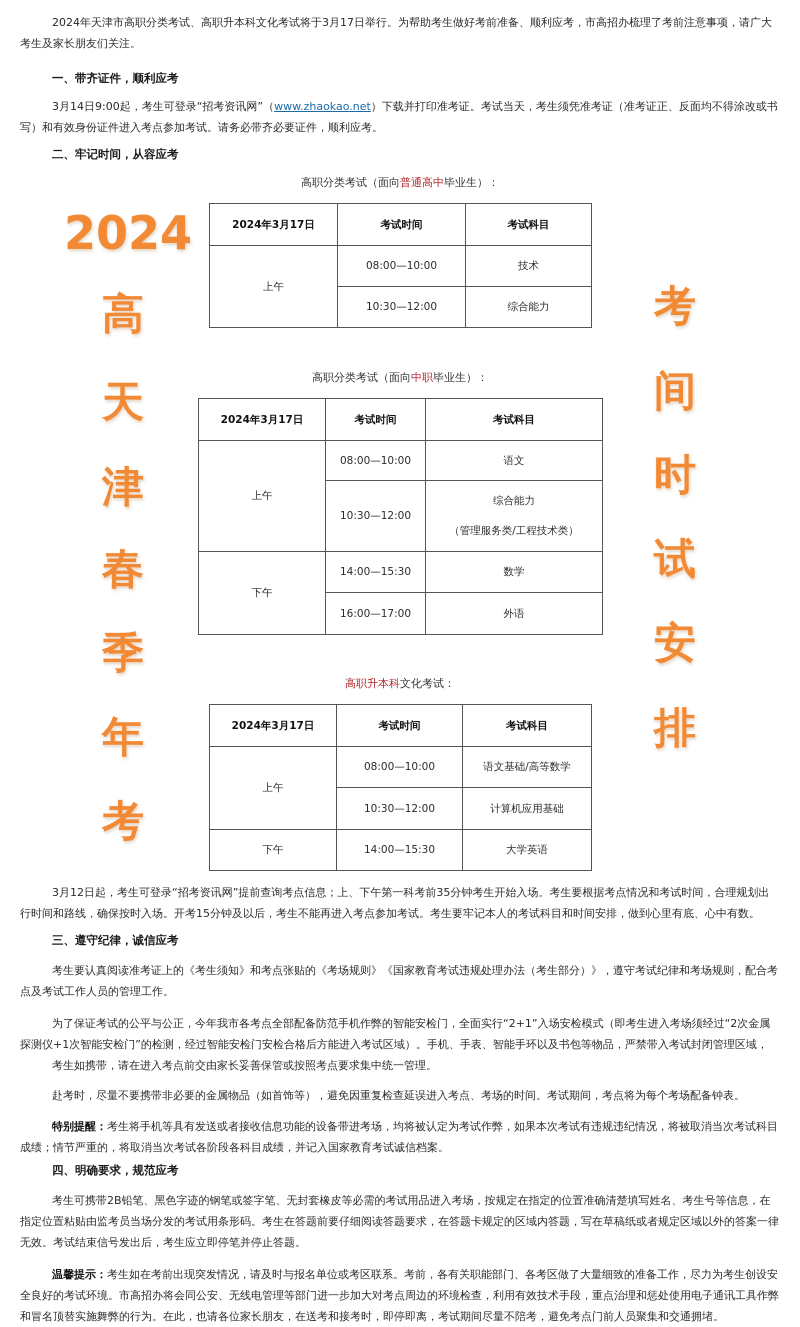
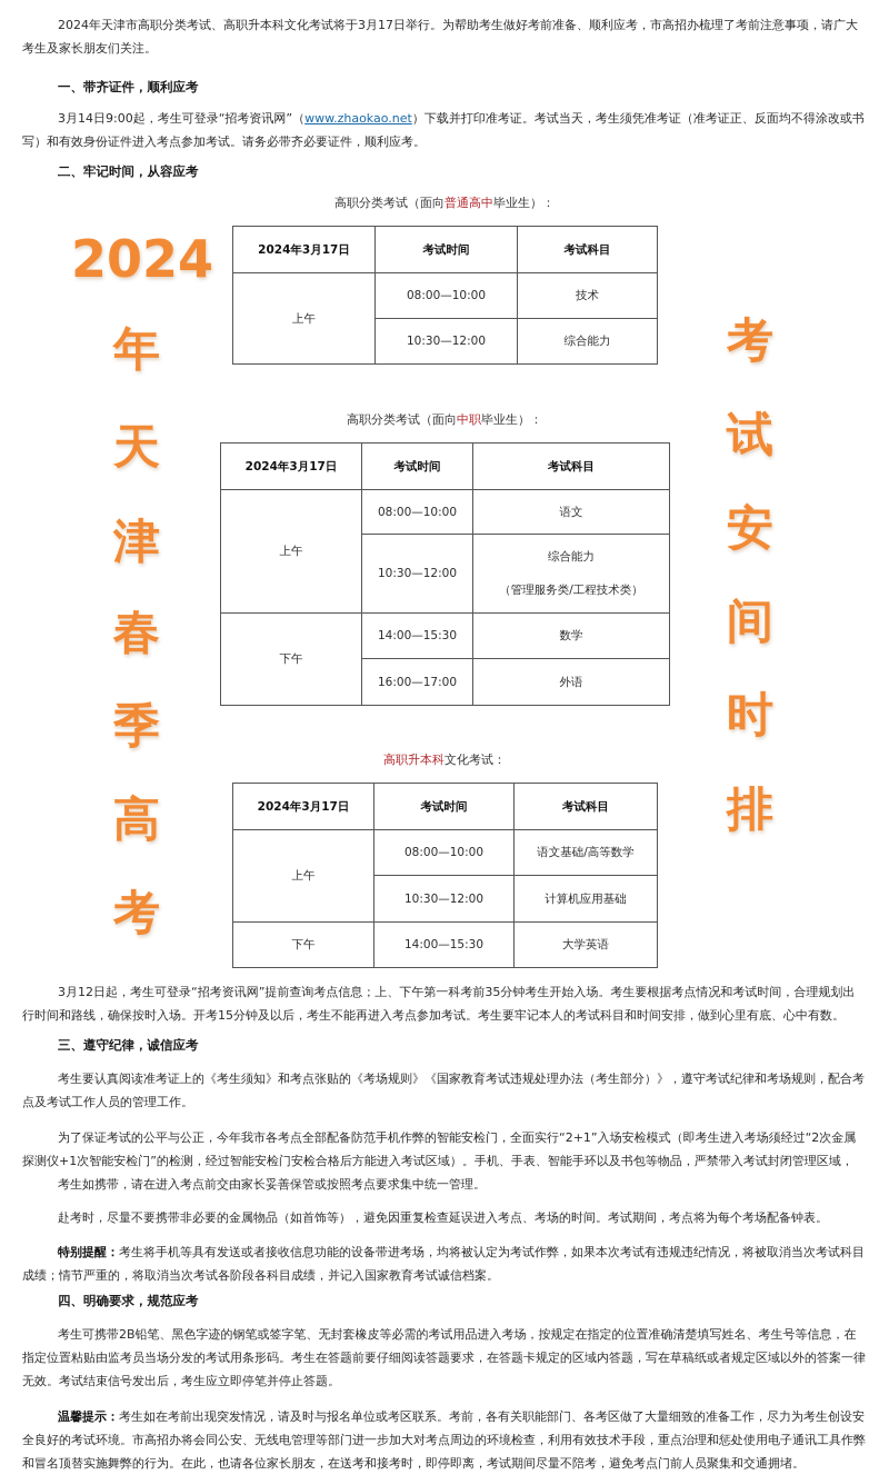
  2024年天津市高职分类考试、高职升本科文化考试将于3月17日举行。为帮助考生做好考前准备、顺利应考，市高招办梳理了考前注意事项，请广大考生及家长朋友们关注。
  一、带齐证件，顺利应考
  3月14日9:00起，考生可登录“招考资讯网”（www.zhaokao.net）下载并打印准考证。考试当天，考生须凭准考证（准考证正、反面均不得涂改或书写）和有效身份证件进入考点参加考试。请务必带齐必要证件，顺利应考。
  二、牢记时间，从容应考
  高职分类考试（面向普通高中毕业生）：
  2024年3月17日	考试时间	考试科目
  上午	08:00—10:00	技术
  10:30—12:00	综合能力
  高职分类考试（面向中职毕业生）：
  2024年3月17日	考试时间	考试科目
  上午	08:00—10:00	语文
  10:30—12:00	综合能力 （管理服务类/工程技术类）
  下午	14:00—15:30	数学
  16:00—17:00	外语
  高职升本科文化考试：
  2024年3月17日	考试时间	考试科目
  上午	08:00—10:00	语文基础/高等数学
  10:30—12:00	计算机应用基础
  下午	14:00—15:30	大学英语
  3月12日起，考生可登录“招考资讯网”提前查询考点信息；上、下午第一科考前35分钟考生开始入场。考生要根据考点情况和考试时间，合理规划出行时间和路线，确保按时入场。开考15分钟及以后，考生不能再进入考点参加考试。考生要牢记本人的考试科目和时间安排，做到心里有底、心中有数。
  三、遵守纪律，诚信应考
  考生要认真阅读准考证上的《考生须知》和考点张贴的《考场规则》《国家教育考试违规处理办法（考生部分）》，遵守考试纪律和考场规则，配合考点及考试工作人员的管理工作。
  为了保证考试的公平与公正，今年我市各考点全部配备防范手机作弊的智能安检门，全面实行“2+1”入场安检模式（即考生进入考场须经过“2次金属探测仪+1次智能安检门”的检测，经过智能安检门安检合格后方能进入考试区域）。手机、手表、智能手环以及书包等物品，严禁带入考试封闭管理区域，
  考生如携带，请在进入考点前交由家长妥善保管或按照考点要求集中统一管理。
  赴考时，尽量不要携带非必要的金属物品（如首饰等），避免因重复检查延误进入考点、考场的时间。考试期间，考点将为每个考场配备钟表。
  特别提醒：考生将手机等具有发送或者接收信息功能的设备带进考场，均将被认定为考试作弊，如果本次考试有违规违纪情况，将被取消当次考试科目成绩；情节严重的，将取消当次考试各阶段各科目成绩，并记入国家教育考试诚信档案。
  四、明确要求，规范应考
  考生可携带2B铅笔、黑色字迹的钢笔或签字笔、无封套橡皮等必需的考试用品进入考场，按规定在指定的位置准确清楚填写姓名、考生号等信息，在指定位置粘贴由监考员当场分发的考试用条形码。考生在答题前要仔细阅读答题要求，在答题卡规定的区域内答题，写在草稿纸或者规定区域以外的答案一律无效。考试结束信号发出后，考生应立即停笔并停止答题。
  温馨提示：考生如在考前出现突发情况，请及时与报名单位或考区联系。考前，各有关职能部门、各考区做了大量细致的准备工作，尽力为考生创设安全良好的考试环境。市高招办将会同公安、无线电管理等部门进一步加大对考点周边的环境检查，利用有效技术手段，重点治理和惩处使用电子通讯工具作弊和冒名顶替实施舞弊的行为。在此，也请各位家长朋友，在送考和接考时，即停即离，考试期间尽量不陪考，避免考点门前人员聚集和交通拥堵。
  2024
- 高
+ 年
  天
  津
  春
  季
- 年
+ 高
  考
  考
- 间
+ 试
- 时
+ 安
- 试
+ 间
- 安
+ 时
  排
